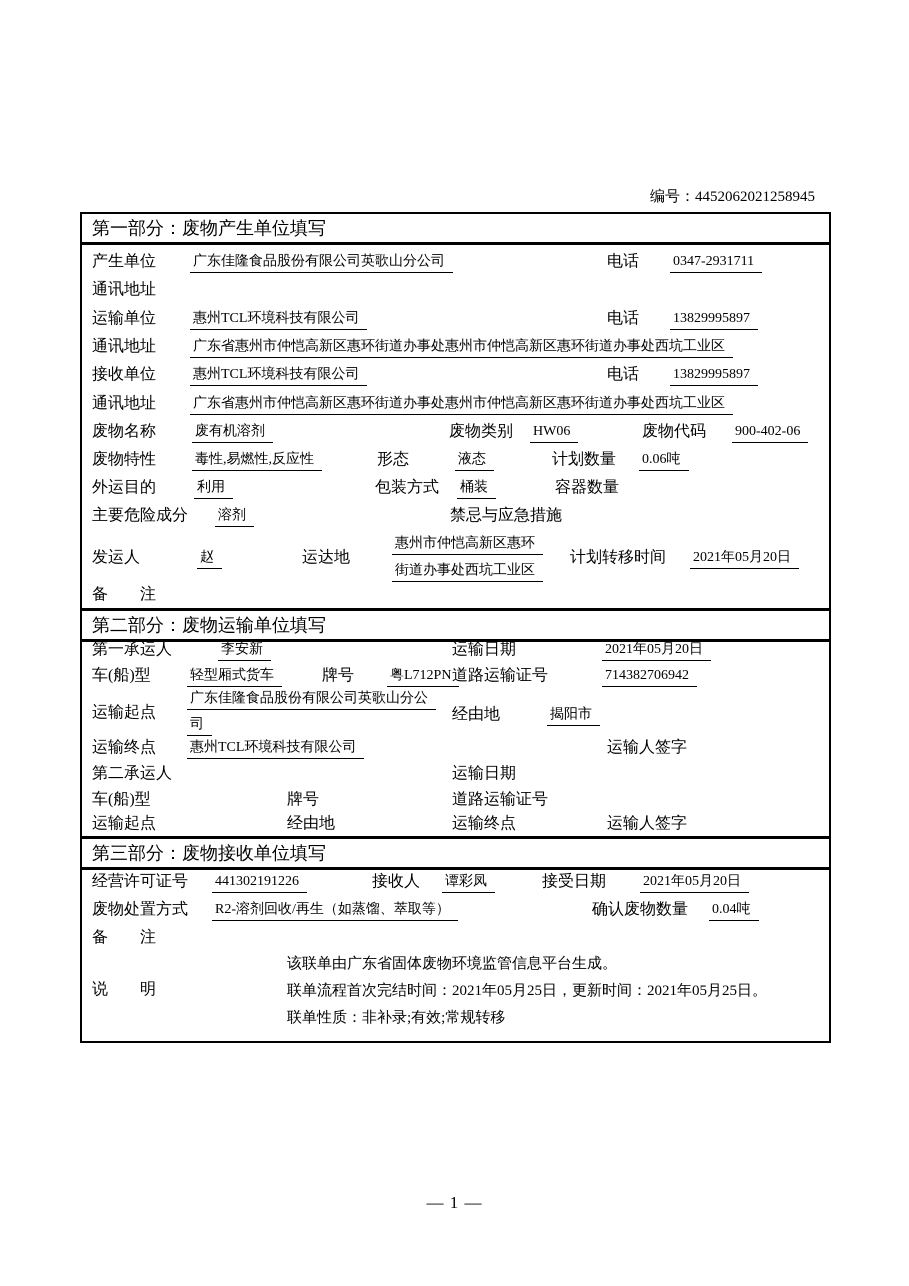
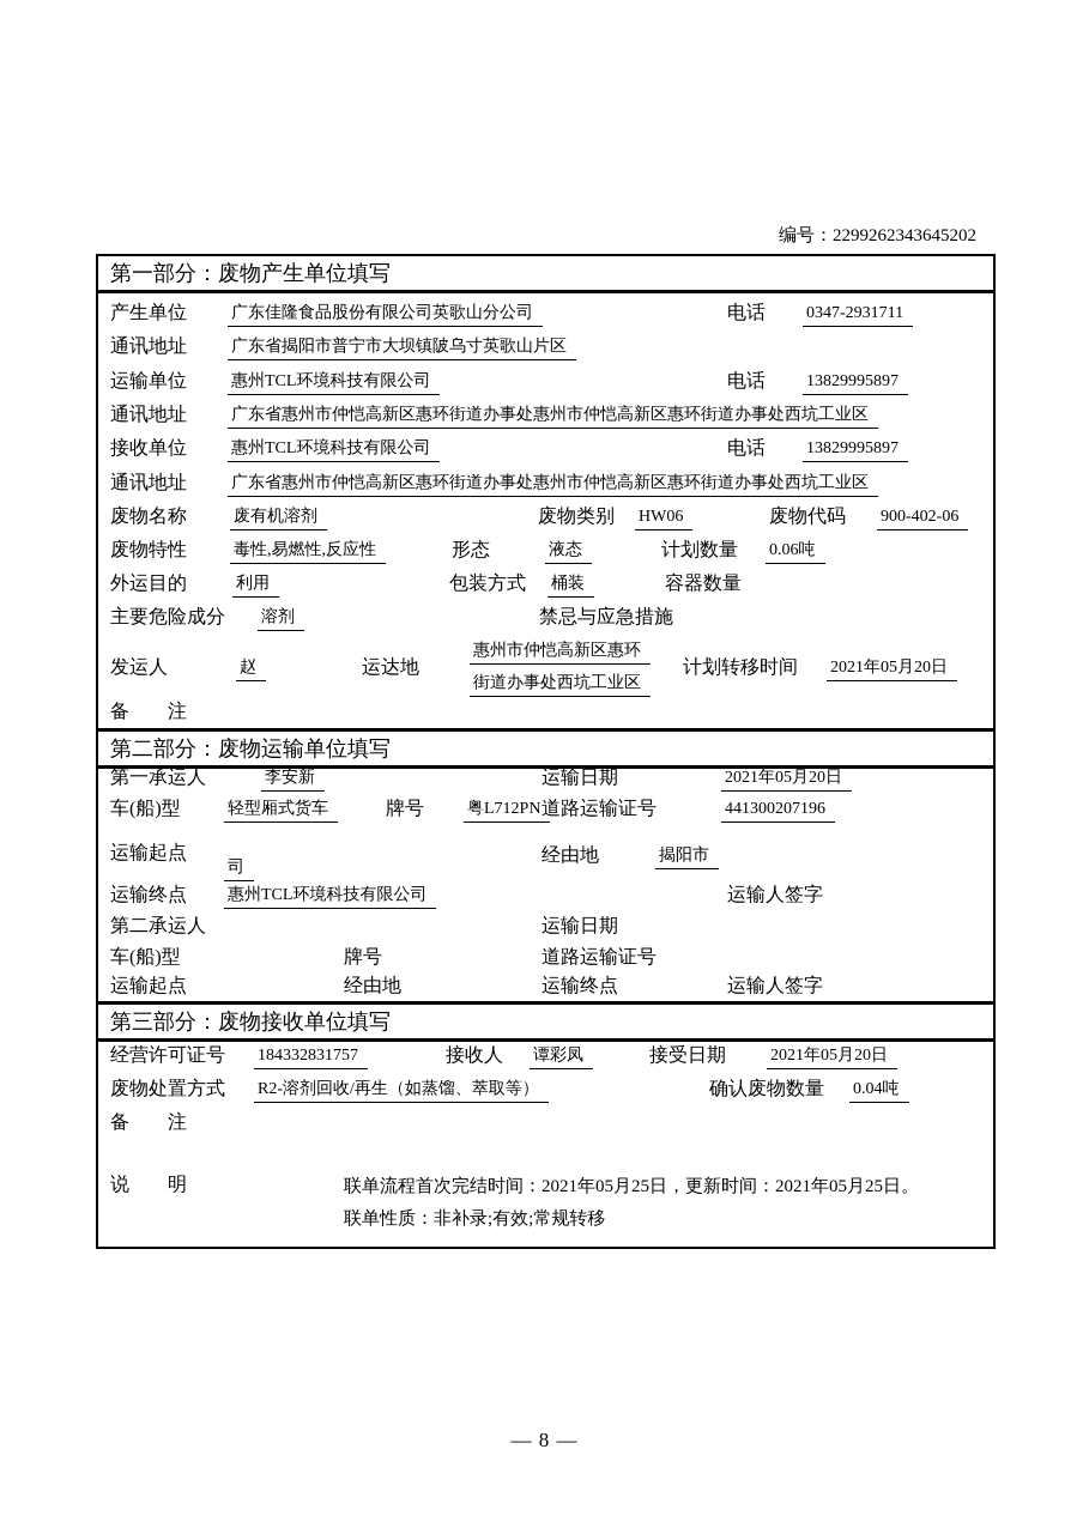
- 编号：4452062021258945
+ 编号：2299262343645202
  第一部分：废物产生单位填写
  产生单位
  广东佳隆食品股份有限公司英歌山分公司
  电话
  0347-2931711
  通讯地址
+ 广东省揭阳市普宁市大坝镇陂乌寸英歌山片区
  运输单位
  惠州TCL环境科技有限公司
  电话
  13829995897
  通讯地址
  广东省惠州市仲恺高新区惠环街道办事处惠州市仲恺高新区惠环街道办事处西坑工业区
  接收单位
  惠州TCL环境科技有限公司
  电话
  13829995897
  通讯地址
  广东省惠州市仲恺高新区惠环街道办事处惠州市仲恺高新区惠环街道办事处西坑工业区
  废物名称
  废有机溶剂
  废物类别
  HW06
  废物代码
  900-402-06
  废物特性
  毒性,易燃性,反应性
  形态
  液态
  计划数量
  0.06吨
  外运目的
  利用
  包装方式
  桶装
  容器数量
  主要危险成分
  溶剂
  禁忌与应急措施
  发运人
  赵
  运达地
  惠州市仲恺高新区惠环
  街道办事处西坑工业区
  计划转移时间
  2021年05月20日
  备 注
  第二部分：废物运输单位填写
  第一承运人
  李安新
  运输日期
  2021年05月20日
  车(船)型
  轻型厢式货车
  牌号
  粤L712PN
  道路运输证号
- 714382706942
+ 441300207196
  运输起点
- 广东佳隆食品股份有限公司英歌山分公
  司
  经由地
  揭阳市
  运输终点
  惠州TCL环境科技有限公司
  运输人签字
  第二承运人
  运输日期
  车(船)型
  牌号
  道路运输证号
  运输起点
  经由地
  运输终点
  运输人签字
  第三部分：废物接收单位填写
  经营许可证号
- 441302191226
+ 184332831757
  接收人
  谭彩凤
  接受日期
  2021年05月20日
  废物处置方式
  R2-溶剂回收/再生（如蒸馏、萃取等）
  确认废物数量
  0.04吨
  备 注
- 该联单由广东省固体废物环境监管信息平台生成。
  说 明
  联单流程首次完结时间：2021年05月25日，更新时间：2021年05月25日。
  联单性质：非补录;有效;常规转移
- — 1 —
+ — 8 —
